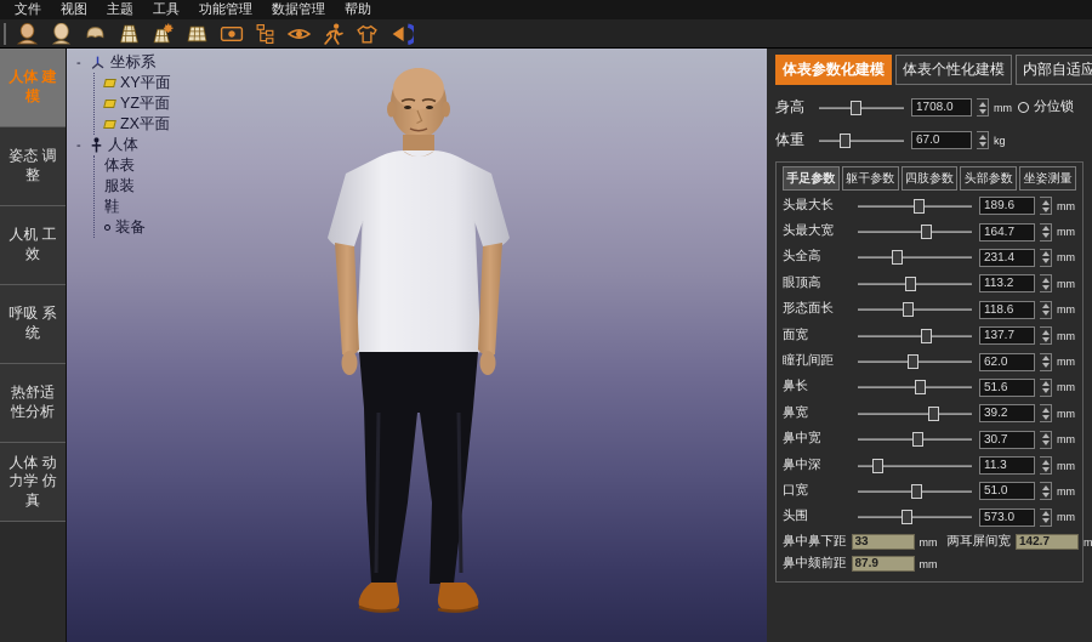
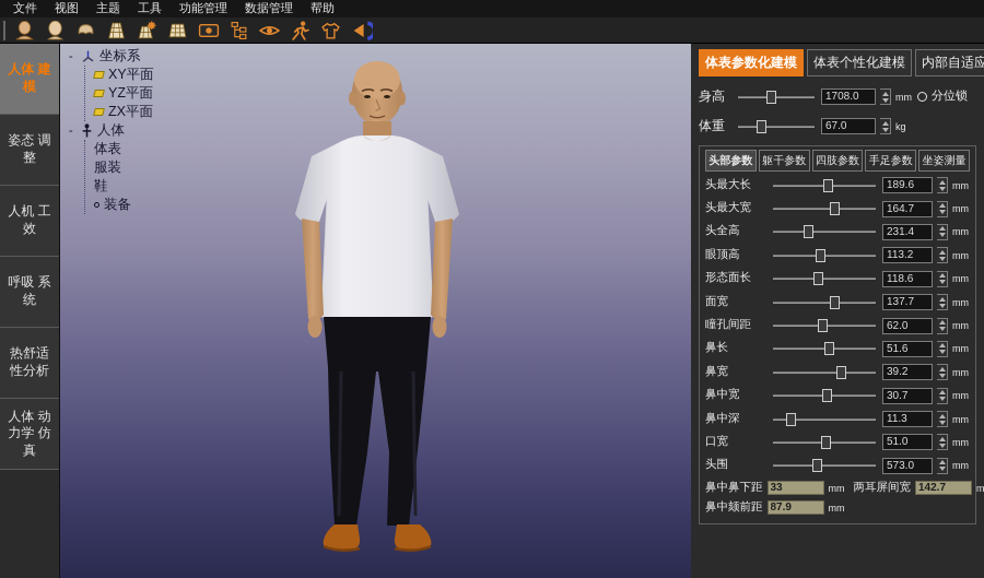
  文件
  视图
  主题
  工具
  功能管理
  数据管理
  帮助
  人体 建模
  姿态 调整
  人机 工效
  呼吸 系统
  热舒适 性分析
  人体 动力学 仿真
  -
  坐标系
  XY平面
  YZ平面
  ZX平面
  -
  人体
  体表
  服装
  鞋
  装备
  体表参数化建模
  体表个性化建模
  内部自适应
  身高
  1708.0
  mm
  分位锁
  体重
  67.0
  kg
- 手足参数
+ 头部参数
  躯干参数
  四肢参数
- 头部参数
+ 手足参数
  坐姿测量
  头最大长
  189.6
  mm
  头最大宽
  164.7
  mm
  头全高
  231.4
  mm
  眼顶高
  113.2
  mm
  形态面长
  118.6
  mm
  面宽
  137.7
  mm
  瞳孔间距
  62.0
  mm
  鼻长
  51.6
  mm
  鼻宽
  39.2
  mm
  鼻中宽
  30.7
  mm
  鼻中深
  11.3
  mm
  口宽
  51.0
  mm
  头围
  573.0
  mm
  鼻中鼻下距
  33
  mm
  两耳屏间宽
  142.7
  鼻中颏前距
  87.9
  mm
